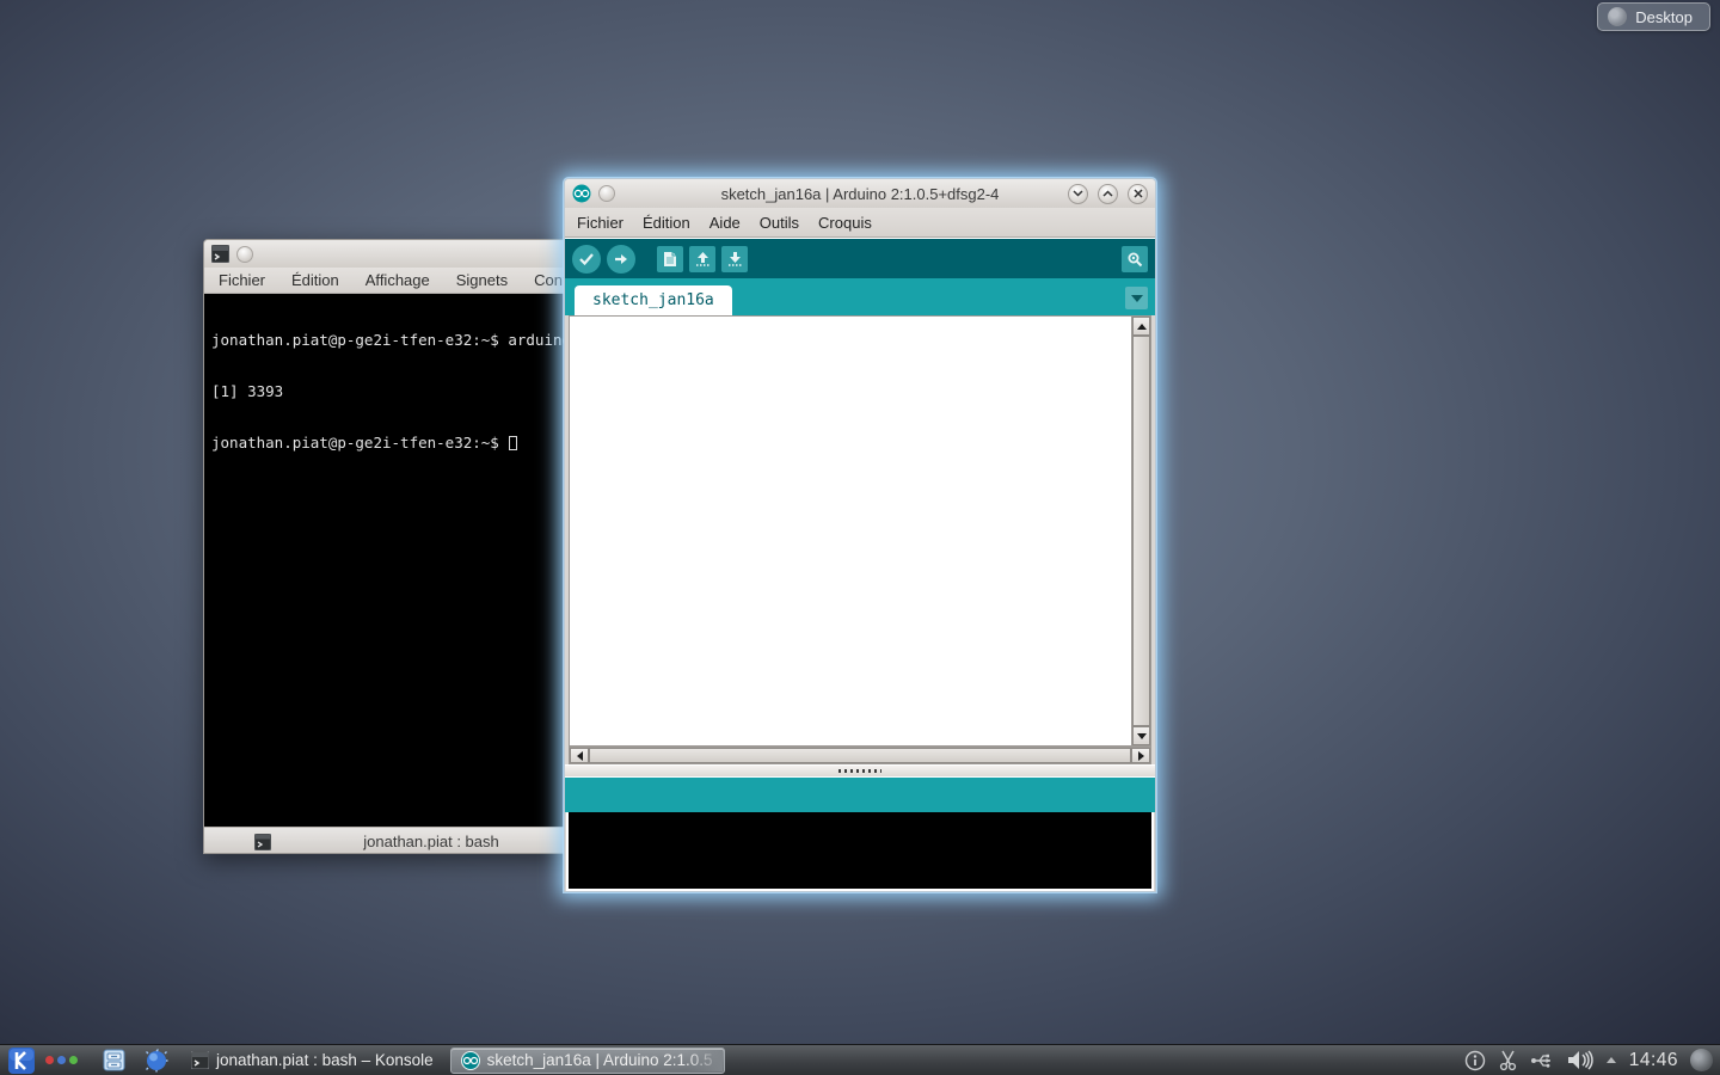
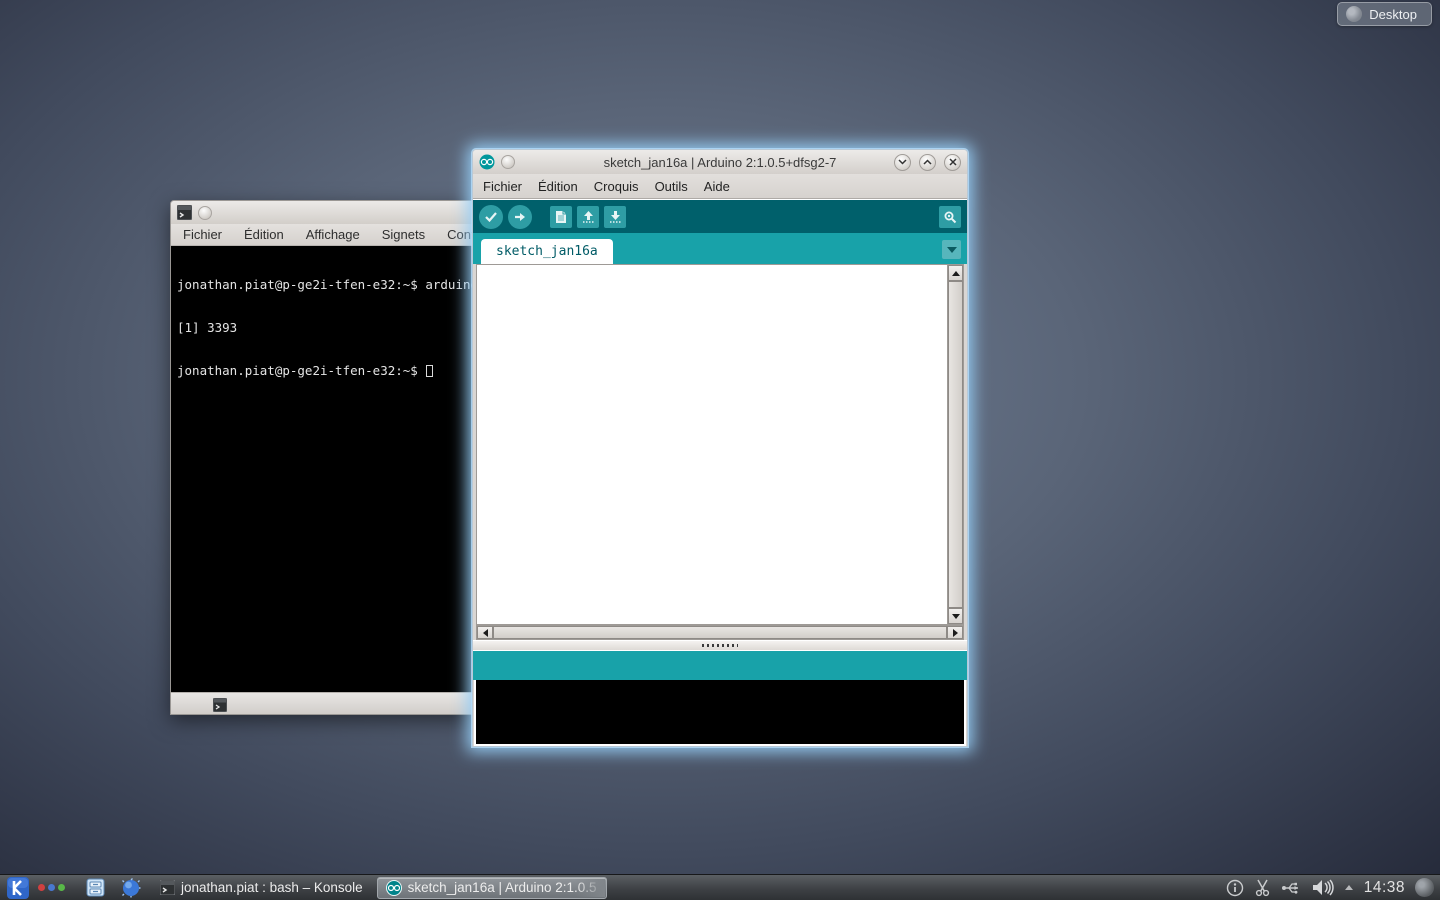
  Desktop
  Fichier
  Édition
  Affichage
  Signets
  jonathan.piat@p-ge2i-tfen-e32:~$ arduin
  [1] 3393
  jonathan.piat@p-ge2i-tfen-e32:~$
- jonathan.piat : bash
- sketch_jan16a | Arduino 2:1.0.5+dfsg2-4
+ sketch_jan16a | Arduino 2:1.0.5+dfsg2-7
  Fichier
  Édition
- Aide
+ Croquis
  Outils
- Croquis
+ Aide
  sketch_jan16a
  jonathan.piat : bash – Konsole
  sketch_jan16a | Arduino 2:1
- 14:46
+ 14:38
